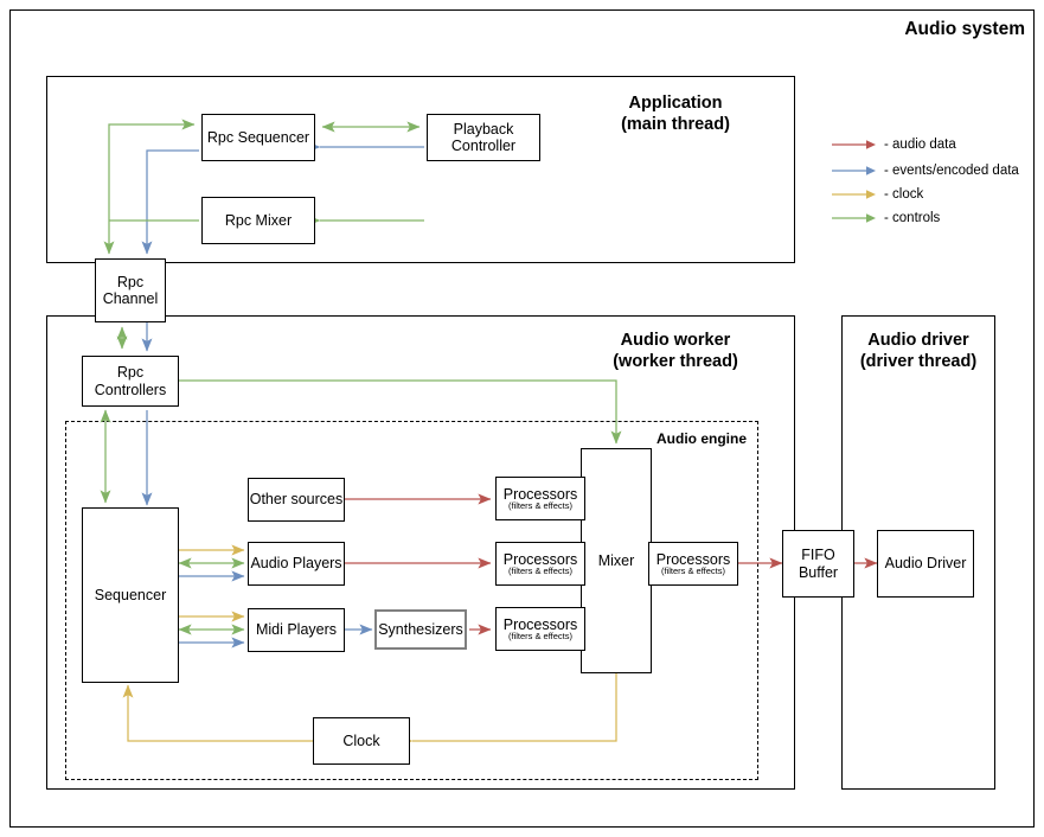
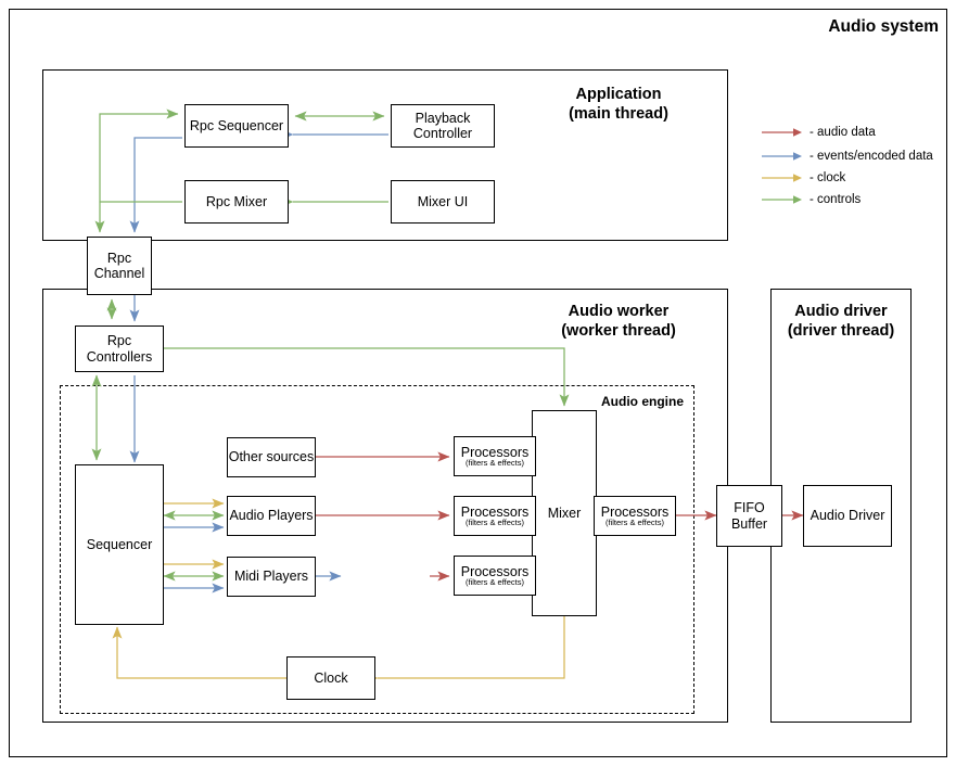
  Audio system
  - audio data
  - events/encoded data
  - clock
  - controls
  Application
  (main thread)
  Audio worker
  (worker thread)
  Audio driver
  (driver thread)
  Audio engine
  Rpc Sequencer
  Playback
  Controller
  Rpc Mixer
+ Mixer UI
  Rpc
  Channel
  Rpc
  Controllers
  Sequencer
  Other sources
  Audio Players
  Midi Players
- Synthesizers
  Mixer
  Processors
  (filters & effects)
  Processors
  (filters & effects)
  Processors
  (filters & effects)
  Processors
  (filters & effects)
  FIFO
  Buffer
  Audio Driver
  Clock
